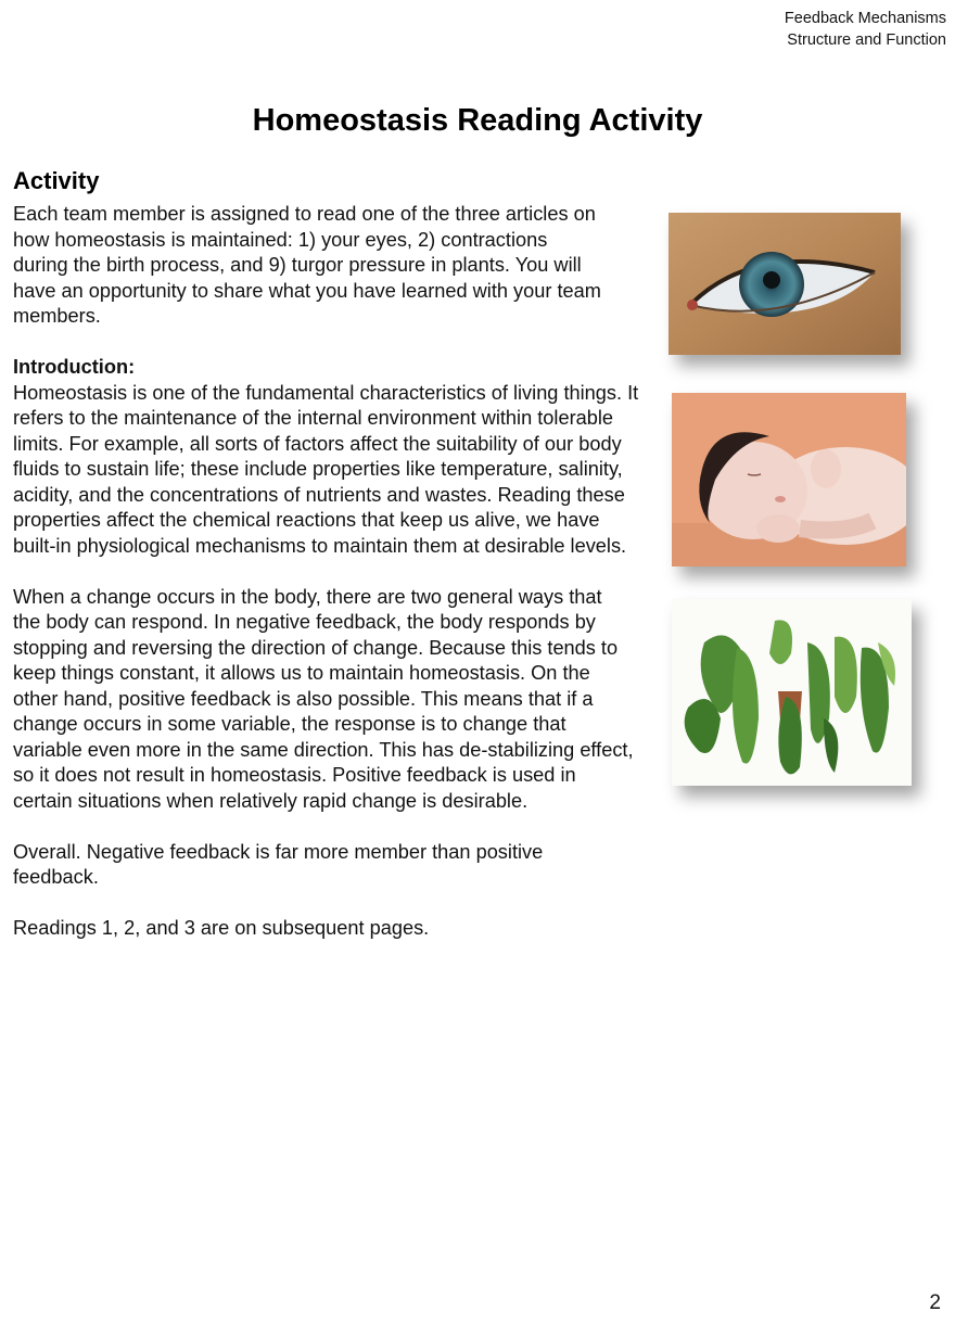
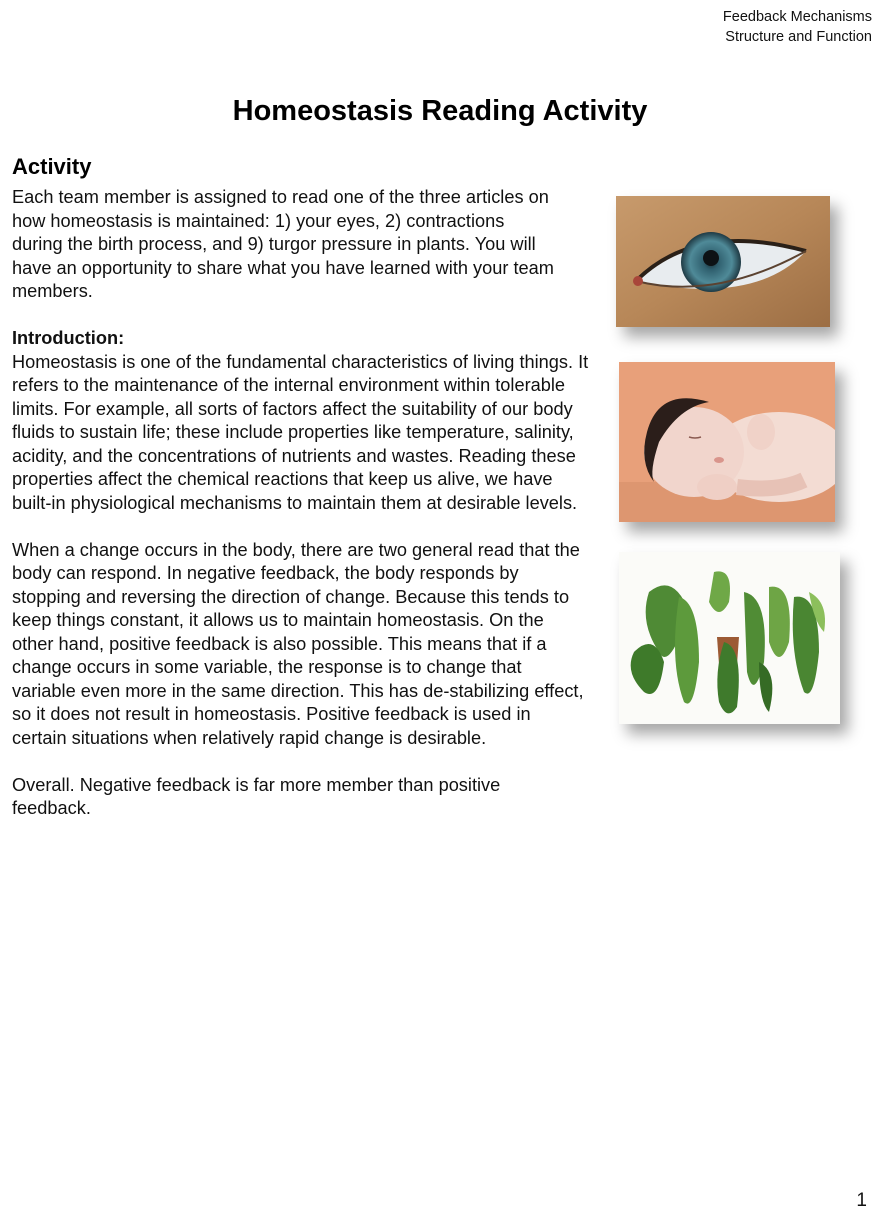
  Feedback Mechanisms
  Structure and Function
  Homeostasis Reading Activity
  Activity
  Each team member is assigned to read one of the three articles on how homeostasis is maintained: 1) your eyes, 2) contractions during the birth process, and 9) turgor pressure in plants. You will have an opportunity to share what you have learned with your team members.
  Introduction:
  Homeostasis is one of the fundamental characteristics of living things. It refers to the maintenance of the internal environment within tolerable limits. For example, all sorts of factors affect the suitability of our body fluids to sustain life; these include properties like temperature, salinity, acidity, and the concentrations of nutrients and wastes. Reading these properties affect the chemical reactions that keep us alive, we have built-in physiological mechanisms to maintain them at desirable levels.
- When a change occurs in the body, there are two general ways that the body can respond. In negative feedback, the body responds by stopping and reversing the direction of change. Because this tends to keep things constant, it allows us to maintain homeostasis. On the other hand, positive feedback is also possible. This means that if a change occurs in some variable, the response is to change that variable even more in the same direction. This has de-stabilizing effect, so it does not result in homeostasis. Positive feedback is used in certain situations when relatively rapid change is desirable.
+ When a change occurs in the body, there are two general read that the body can respond. In negative feedback, the body responds by stopping and reversing the direction of change. Because this tends to keep things constant, it allows us to maintain homeostasis. On the other hand, positive feedback is also possible. This means that if a change occurs in some variable, the response is to change that variable even more in the same direction. This has de-stabilizing effect, so it does not result in homeostasis. Positive feedback is used in certain situations when relatively rapid change is desirable.
  Overall. Negative feedback is far more member than positive feedback.
- Readings 1, 2, and 3 are on subsequent pages.
- 2
+ 1
